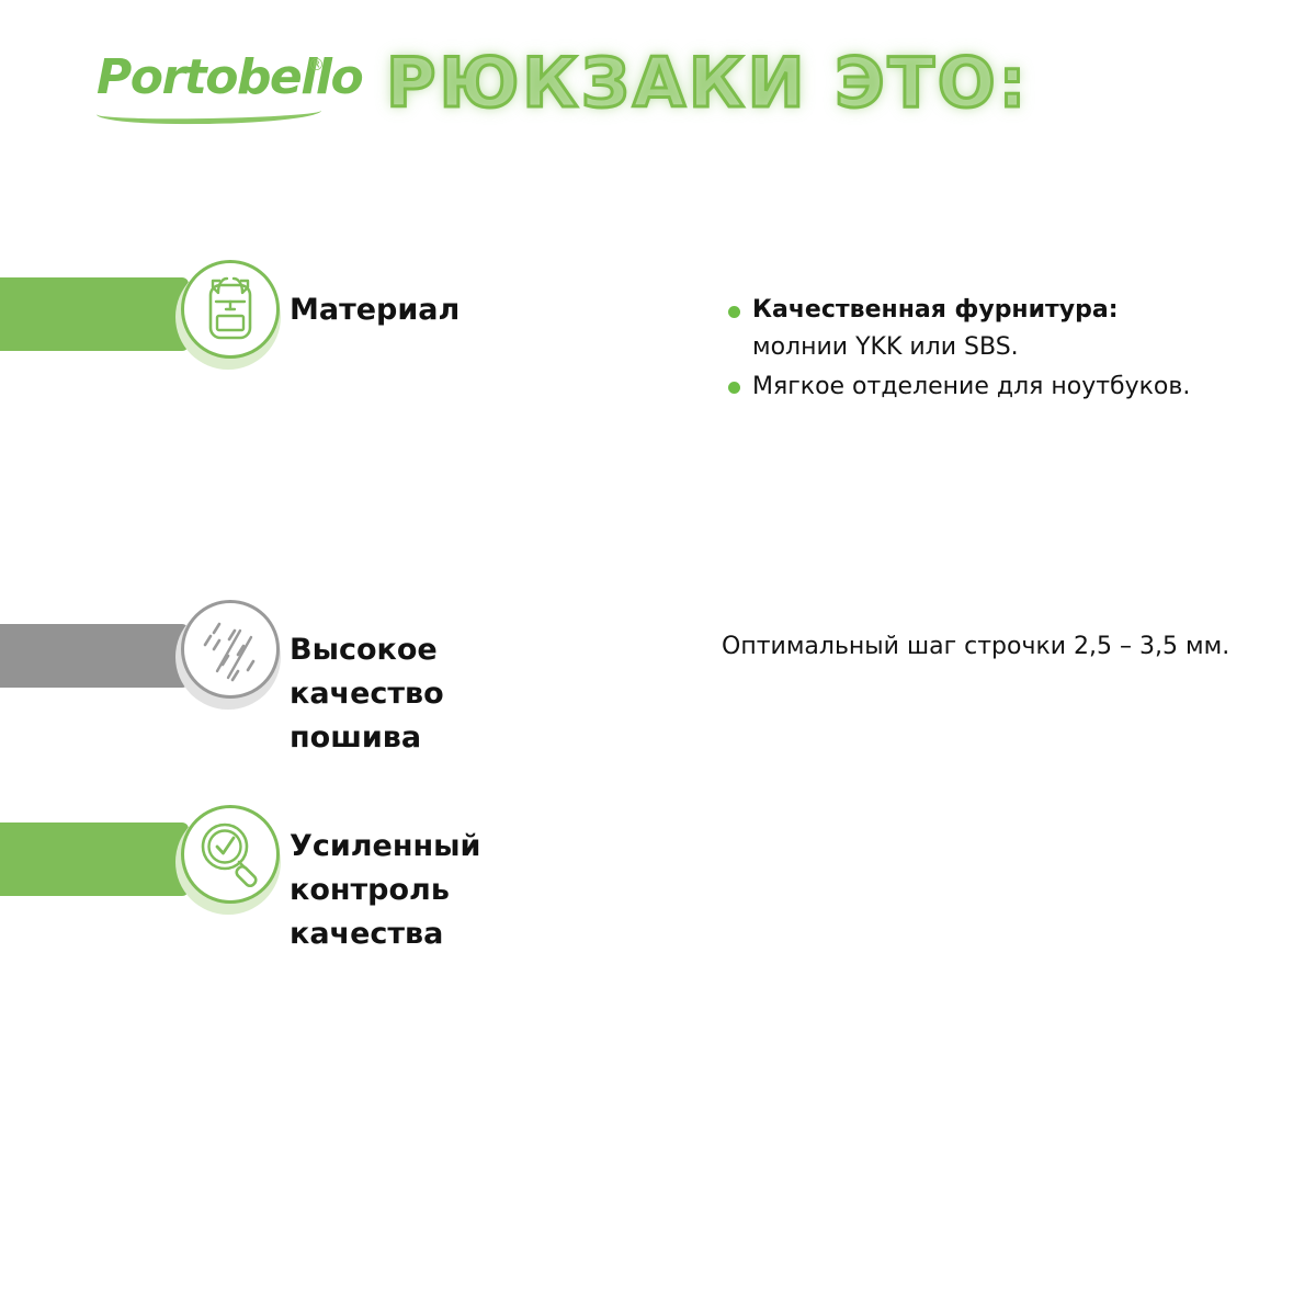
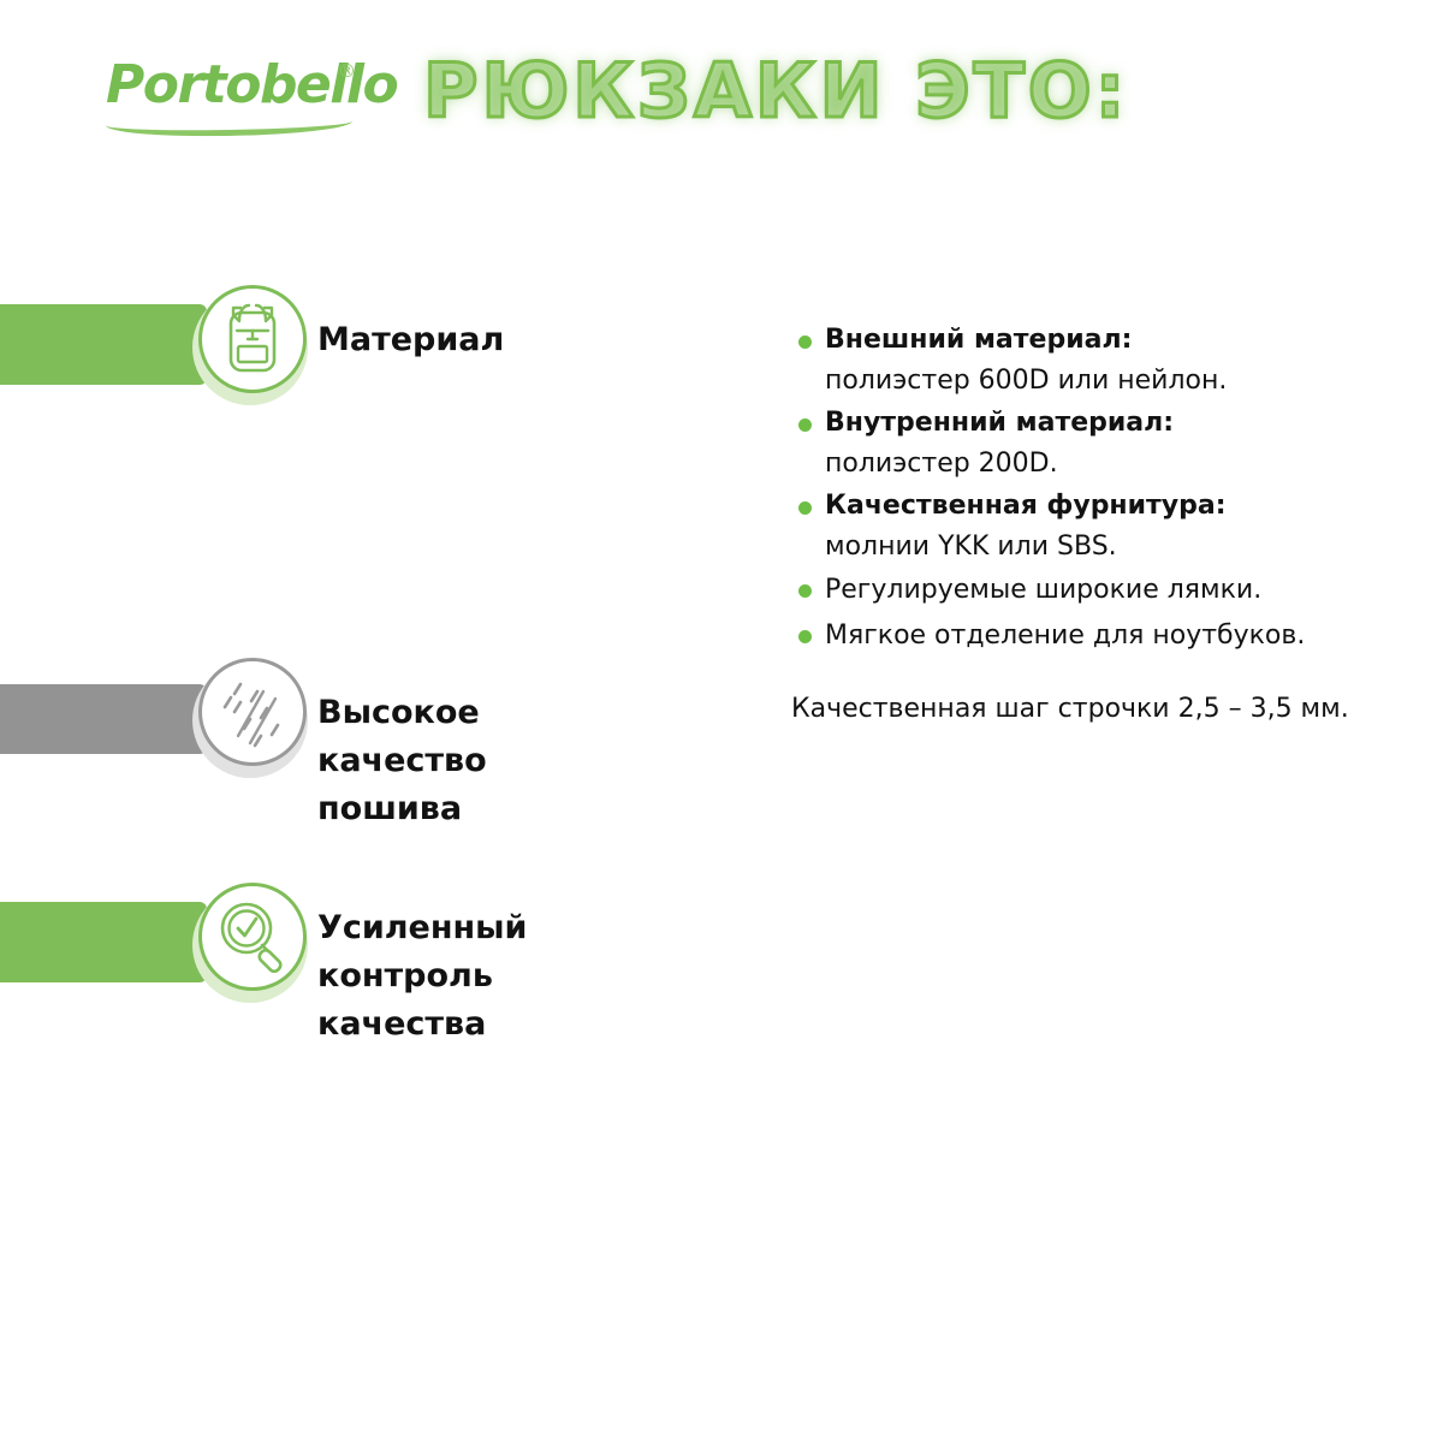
  Portobello
  ®
  РЮКЗАКИ ЭТО:
  Материал
  Высокое качество
  пошива
  Усиленный контроль
  качества
+ Внешний материал:
+ полиэстер 600D или нейлон.
+ Внутренний материал:
+ полиэстер 200D.
  Качественная фурнитура:
  молнии YKK или SBS.
+ Регулируемые широкие лямки.
  Мягкое отделение для ноутбуков.
- Оптимальный шаг строчки 2,5 – 3,5 мм.
+ Качественная шаг строчки 2,5 – 3,5 мм.
